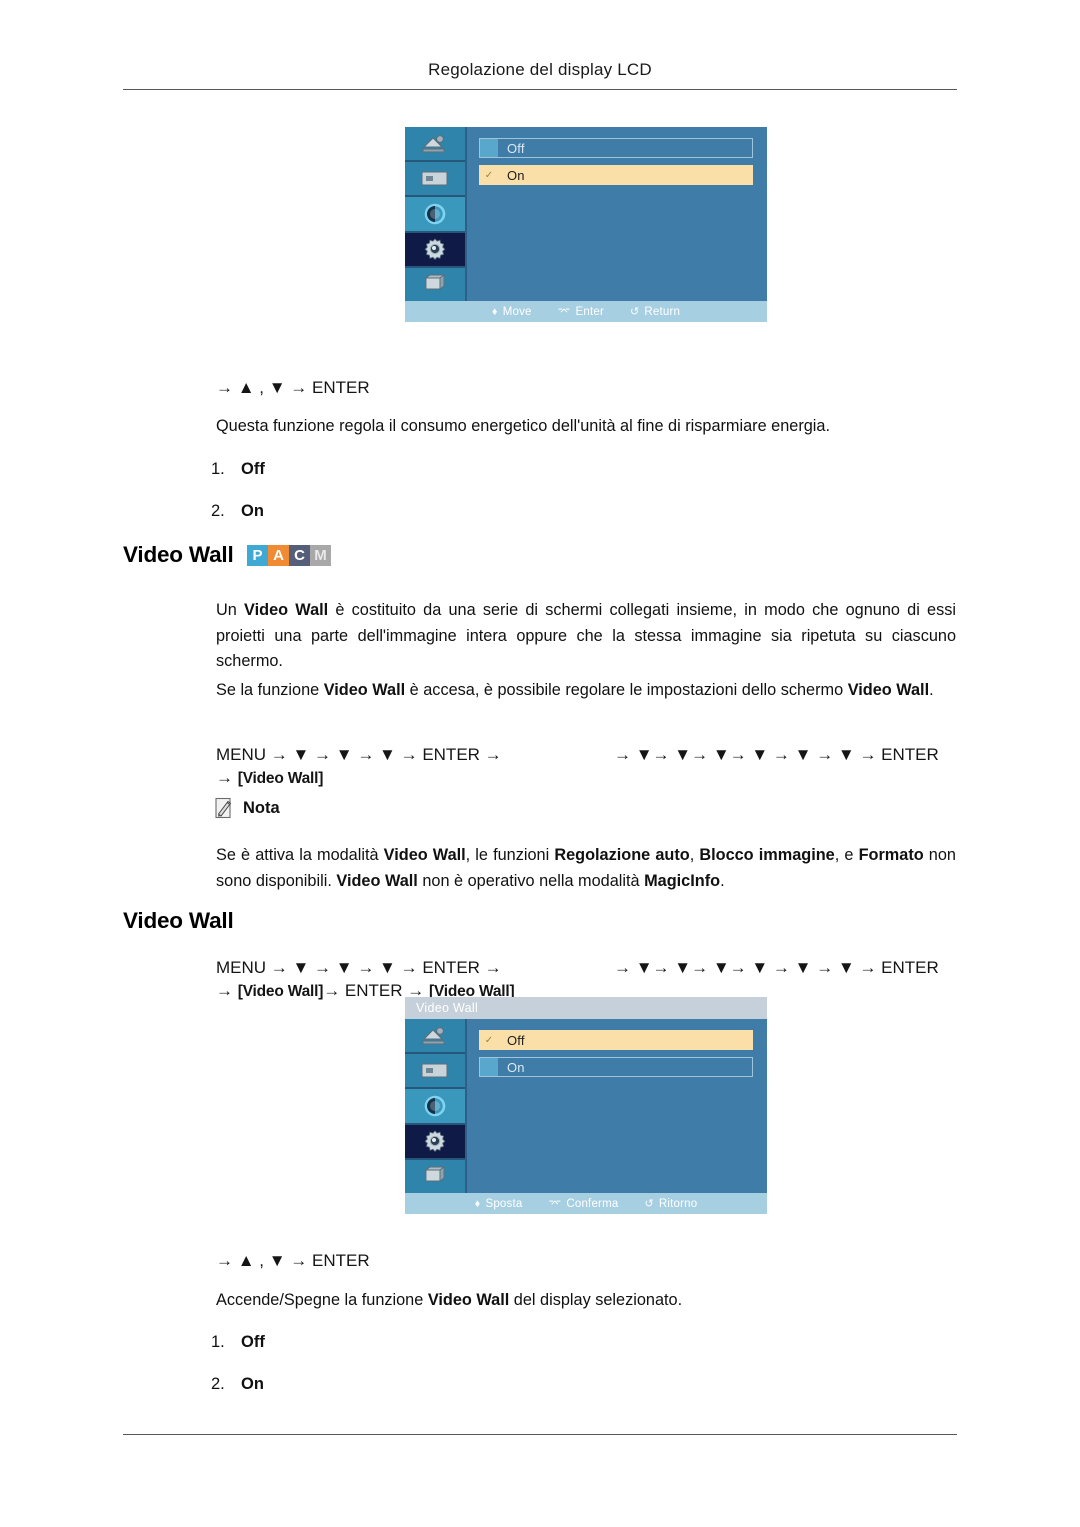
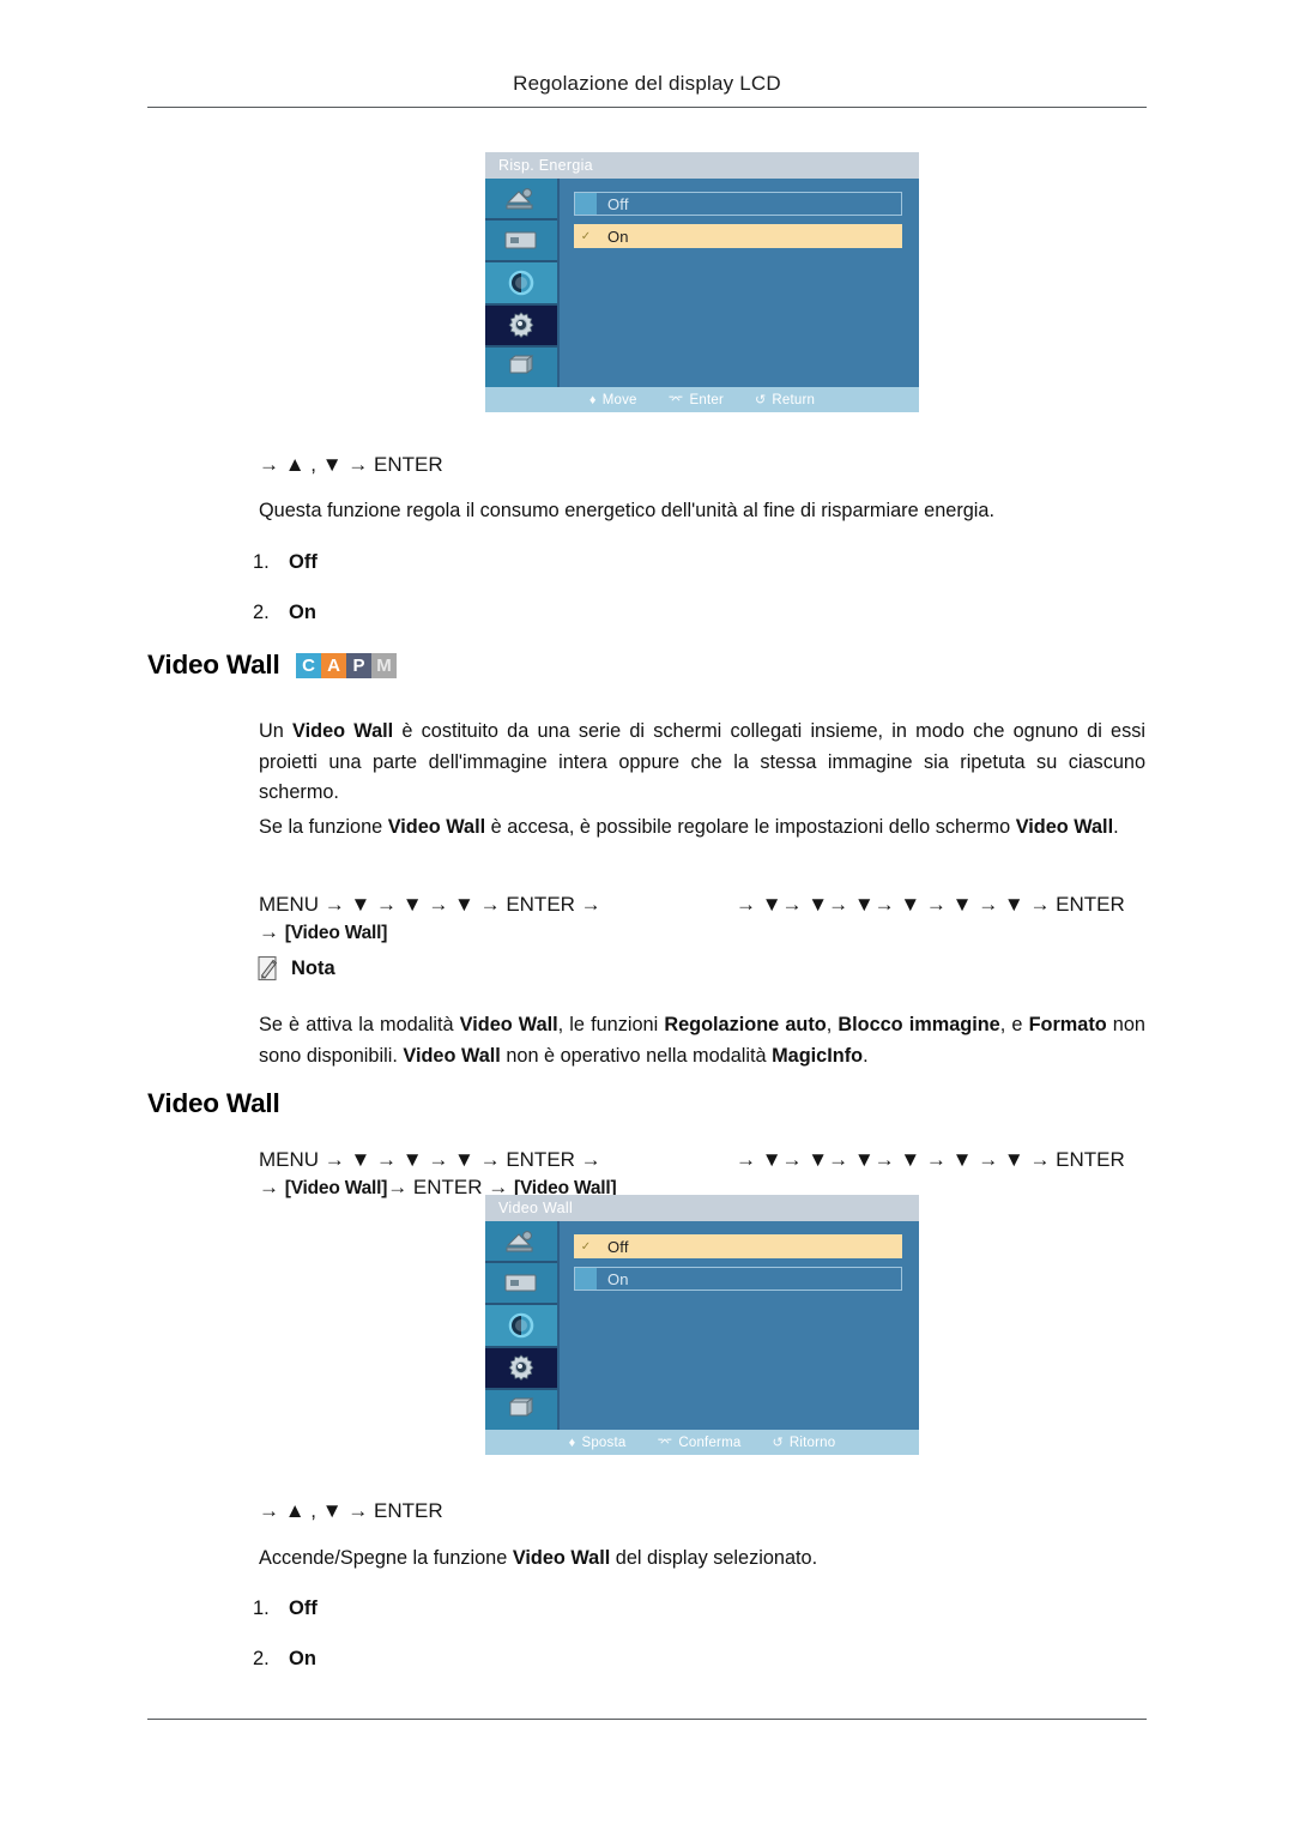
  Regolazione del display LCD
+ Risp. Energia
  Off
  ✓
  On
  ♦
  Move
  ⌤
  Enter
  ↺
  Return
  → ▲ , ▼ → ENTER
  Questa funzione regola il consumo energetico dell'unità al fine di risparmiare energia.
  1. Off
  2. On
  Video Wall
- P
+ C
  A
- C
+ P
  M
  Un Video Wall è costituito da una serie di schermi collegati insieme, in modo che ognuno di essi proietti una parte dell'immagine intera oppure che la stessa immagine sia ripetuta su ciascuno schermo.
  Se la funzione Video Wall è accesa, è possibile regolare le impostazioni dello schermo Video Wall.
  MENU → ▼ → ▼ → ▼ → ENTER →
  → ▼→ ▼→ ▼→ ▼ → ▼ → ▼ → ENTER
  → [Video Wall]
  Nota
  Se è attiva la modalità Video Wall, le funzioni Regolazione auto, Blocco immagine, e Formato non sono disponibili. Video Wall non è operativo nella modalità MagicInfo.
  Video Wall
  MENU → ▼ → ▼ → ▼ → ENTER →
  → ▼→ ▼→ ▼→ ▼ → ▼ → ▼ → ENTER
  → [Video Wall]→ ENTER → [Video Wall]
  Video Wall
  ✓
  Off
  On
  ♦
  Sposta
  ⌤
  Conferma
  ↺
  Ritorno
  → ▲ , ▼ → ENTER
  Accende/Spegne la funzione Video Wall del display selezionato.
  1. Off
  2. On
